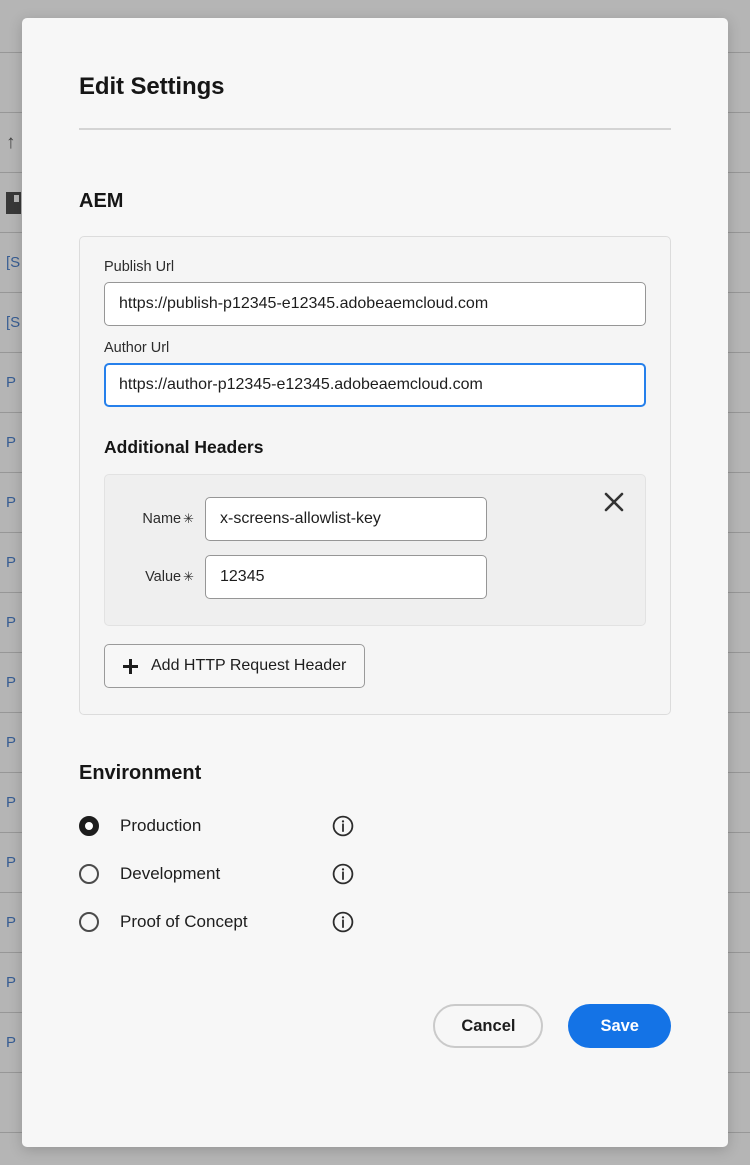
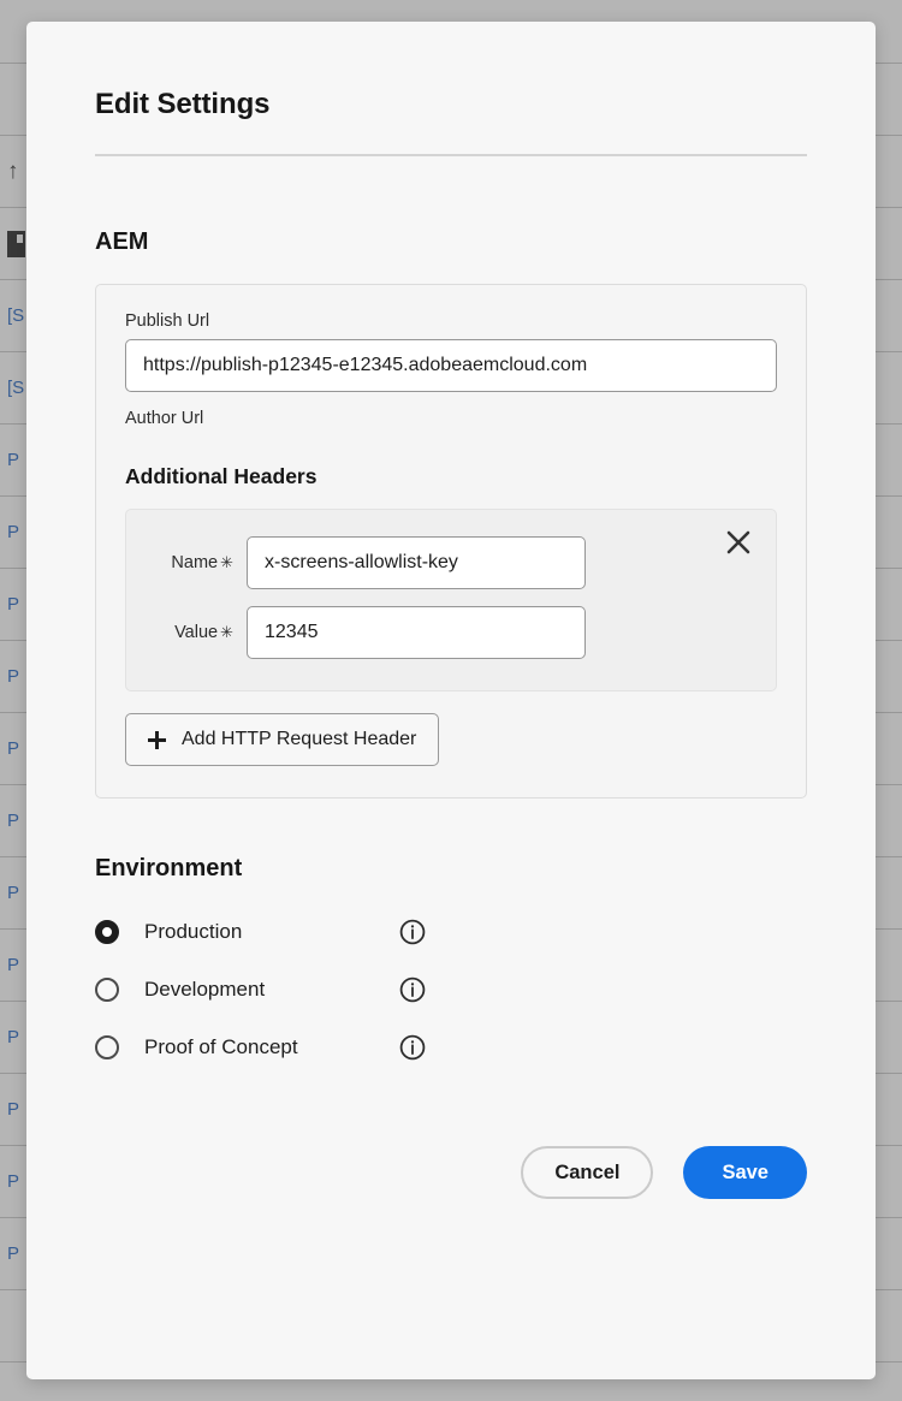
  ↑
  [S
  [S
  P
  P
  P
  P
  P
  P
  P
  P
  P
  P
  P
  P
  Edit Settings
  AEM
  Publish Url
  https://publish-p12345-e12345.adobeaemcloud.com
  Author Url
- https://author-p12345-e12345.adobeaemcloud.com
  Additional Headers
  Name ✳
  x-screens-allowlist-key
  Value ✳
  12345
  Add HTTP Request Header
  Environment
  Production
  Development
  Proof of Concept
  Cancel
  Save
